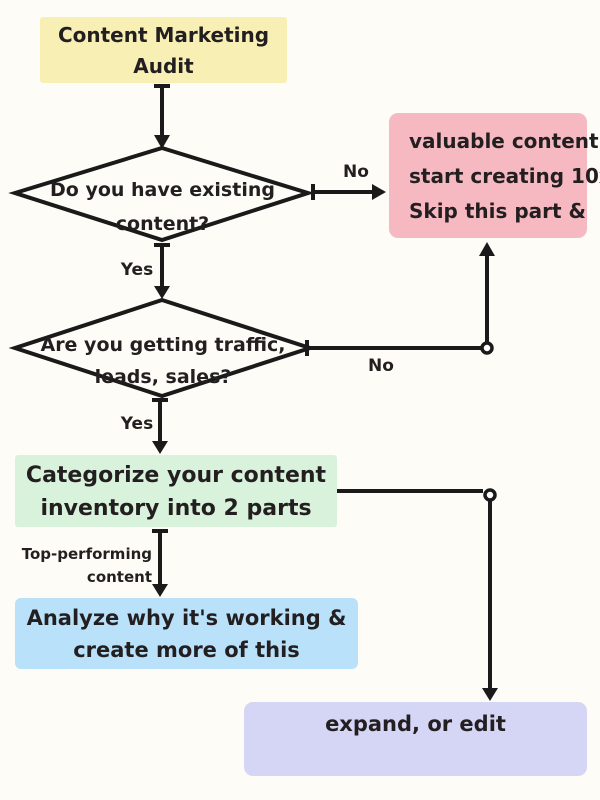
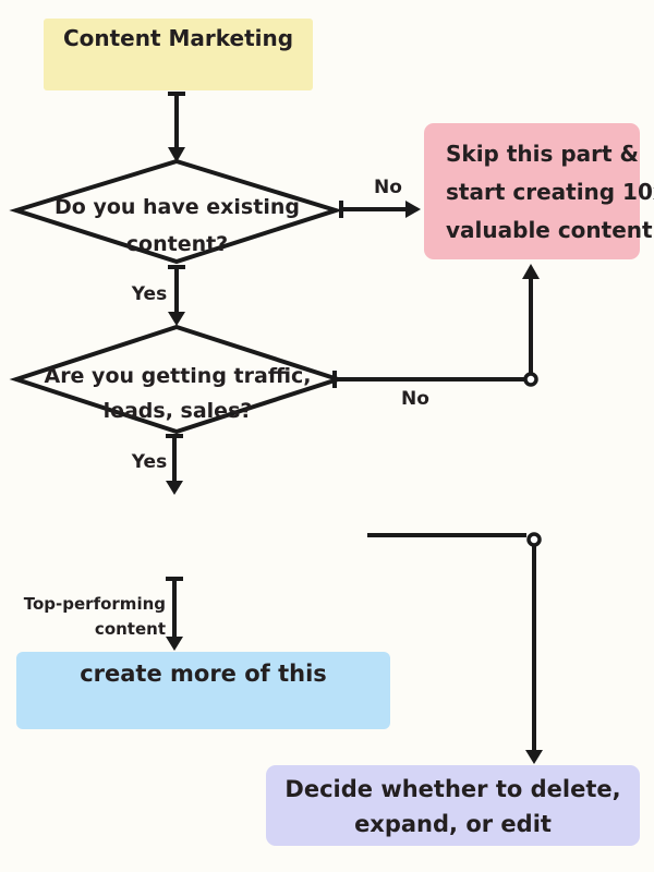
  Content Marketing
- Audit
- valuable content
+ Skip this part &
  start creating 10
- Skip this part &
+ valuable content
- Categorize your content
- inventory into 2 parts
- Analyze why it's working &
  create more of this
+ Decide whether to delete,
  expand, or edit
  Do you have existing
  content?
  Are you getting traffic,
  leads, sales?
  No
  Yes
  No
  Yes
  Top-performing
  content
